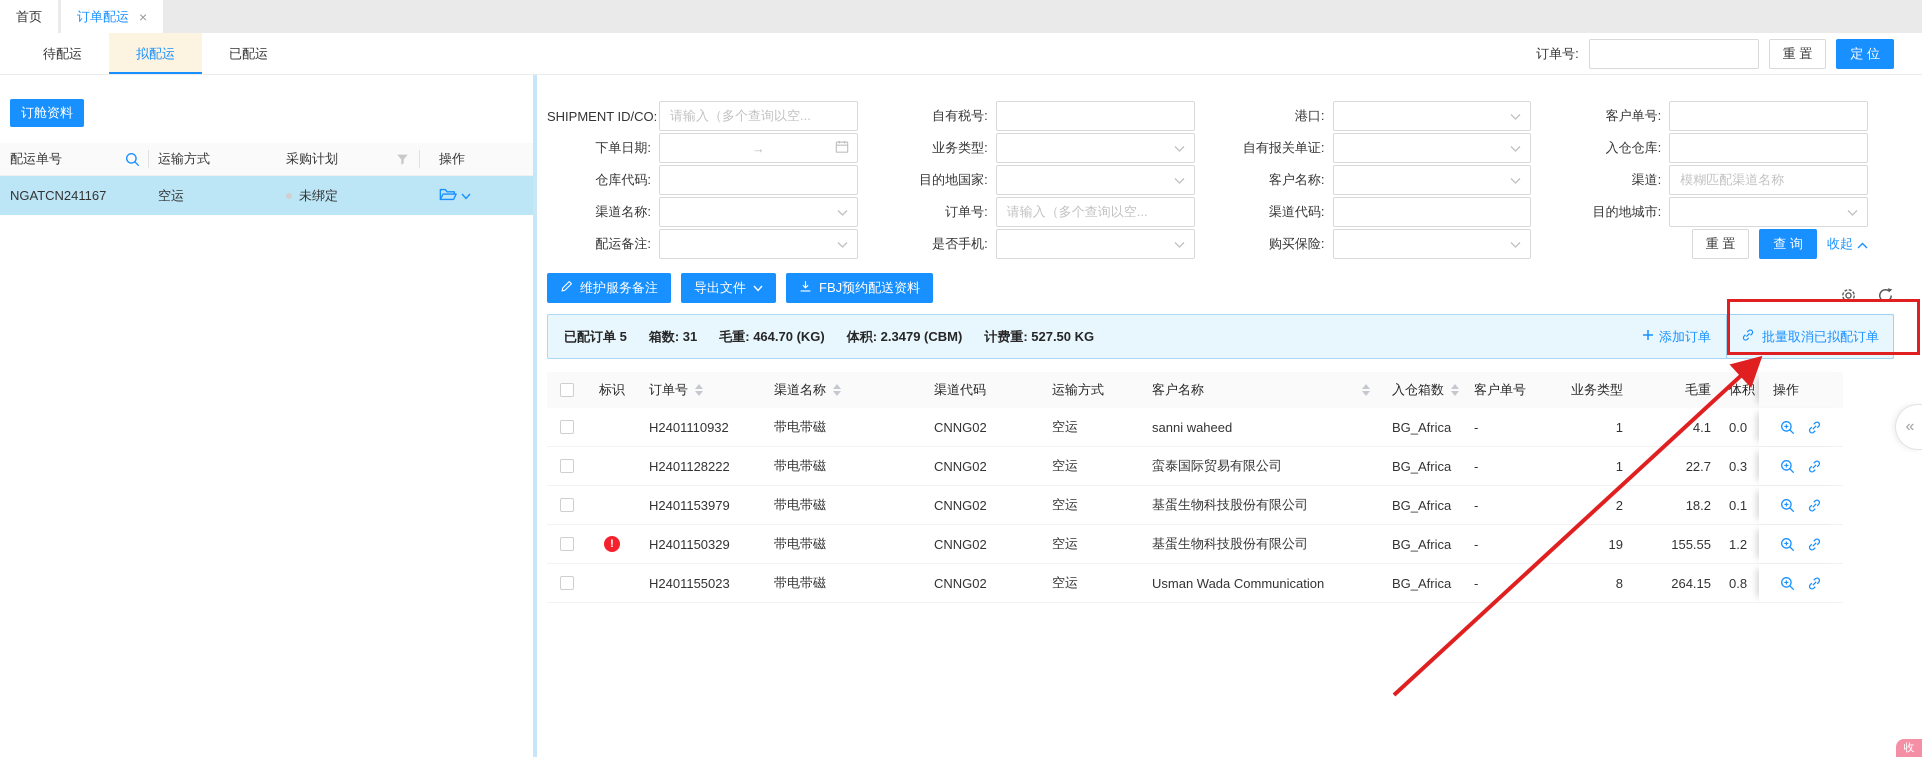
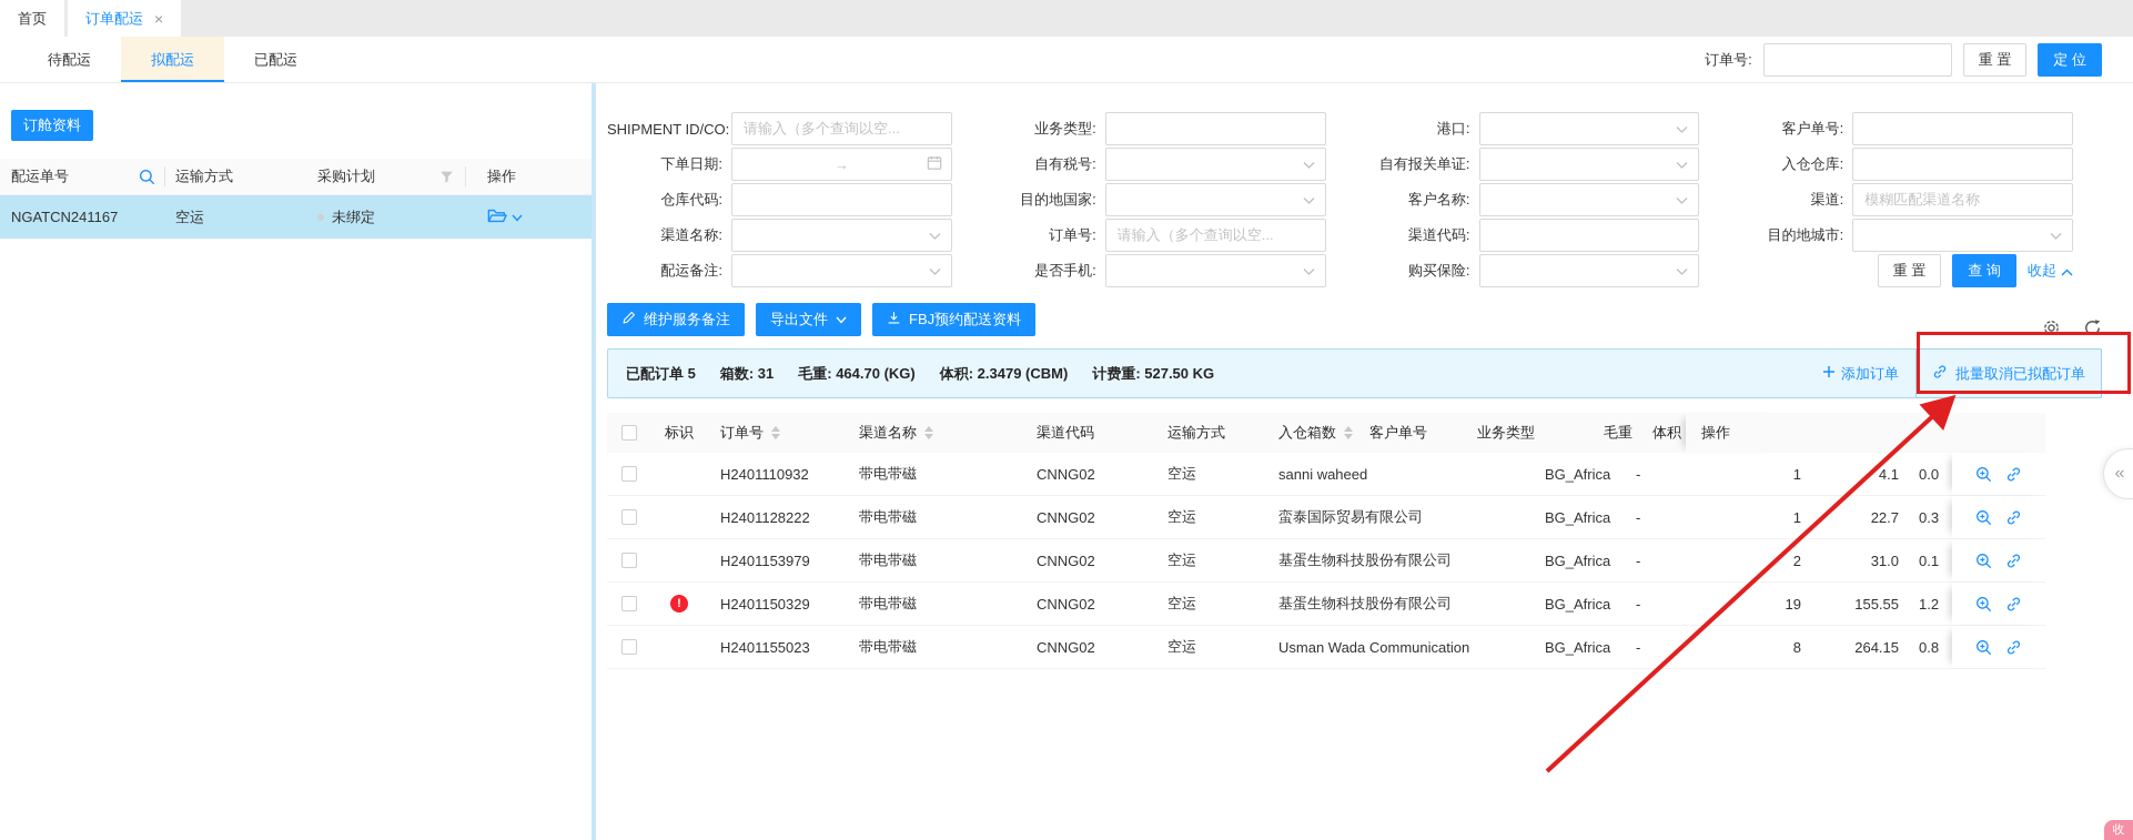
  首页
  订单配运
  ×
  待配运
  拟配运
  已配运
  订单号:
  重 置
  定 位
  订舱资料
  配运单号
  运输方式
  采购计划
  操作
  NGATCN241167
  空运
  未绑定
  SHIPMENT ID/CO:
  请输入（多个查询以空...
- 自有税号:
+ 业务类型:
  港口:
  客户单号:
  下单日期:
  →
- 业务类型:
+ 自有税号:
  自有报关单证:
  入仓仓库:
  仓库代码:
  目的地国家:
  客户名称:
  渠道:
  模糊匹配渠道名称
  渠道名称:
  订单号:
  请输入（多个查询以空...
  渠道代码:
  目的地城市:
  配运备注:
  是否手机:
  购买保险:
  重 置
  查 询
  收起
  维护服务备注
  导出文件
  FBJ预约配送资料
  已配订单 5
  箱数: 31
  毛重: 464.70 (KG)
  体积: 2.3479 (CBM)
  计费重: 527.50 KG
  添加订单
  批量取消已拟配订单
  标识
  订单号
  渠道名称
  渠道代码
  运输方式
- 客户名称
  入仓箱数
  客户单号
  业务类型
  毛重
  体积
  操作
  H2401110932
  带电带磁
  CNNG02
  空运
  sanni waheed
  BG_Africa
  -
  1
  4.1
  0.0
  H2401128222
  带电带磁
  CNNG02
  空运
  蛮泰国际贸易有限公司
  BG_Africa
  -
  1
  22.7
  0.3
  H2401153979
  带电带磁
  CNNG02
  空运
  基蛋生物科技股份有限公司
  BG_Africa
  -
  2
- 18.2
+ 31.0
  0.1
  !
  H2401150329
  带电带磁
  CNNG02
  空运
  基蛋生物科技股份有限公司
  BG_Africa
  -
  19
  155.55
  1.2
  H2401155023
  带电带磁
  CNNG02
  空运
  Usman Wada Communication
  BG_Africa
  -
  8
  264.15
  0.8
  «
  收
